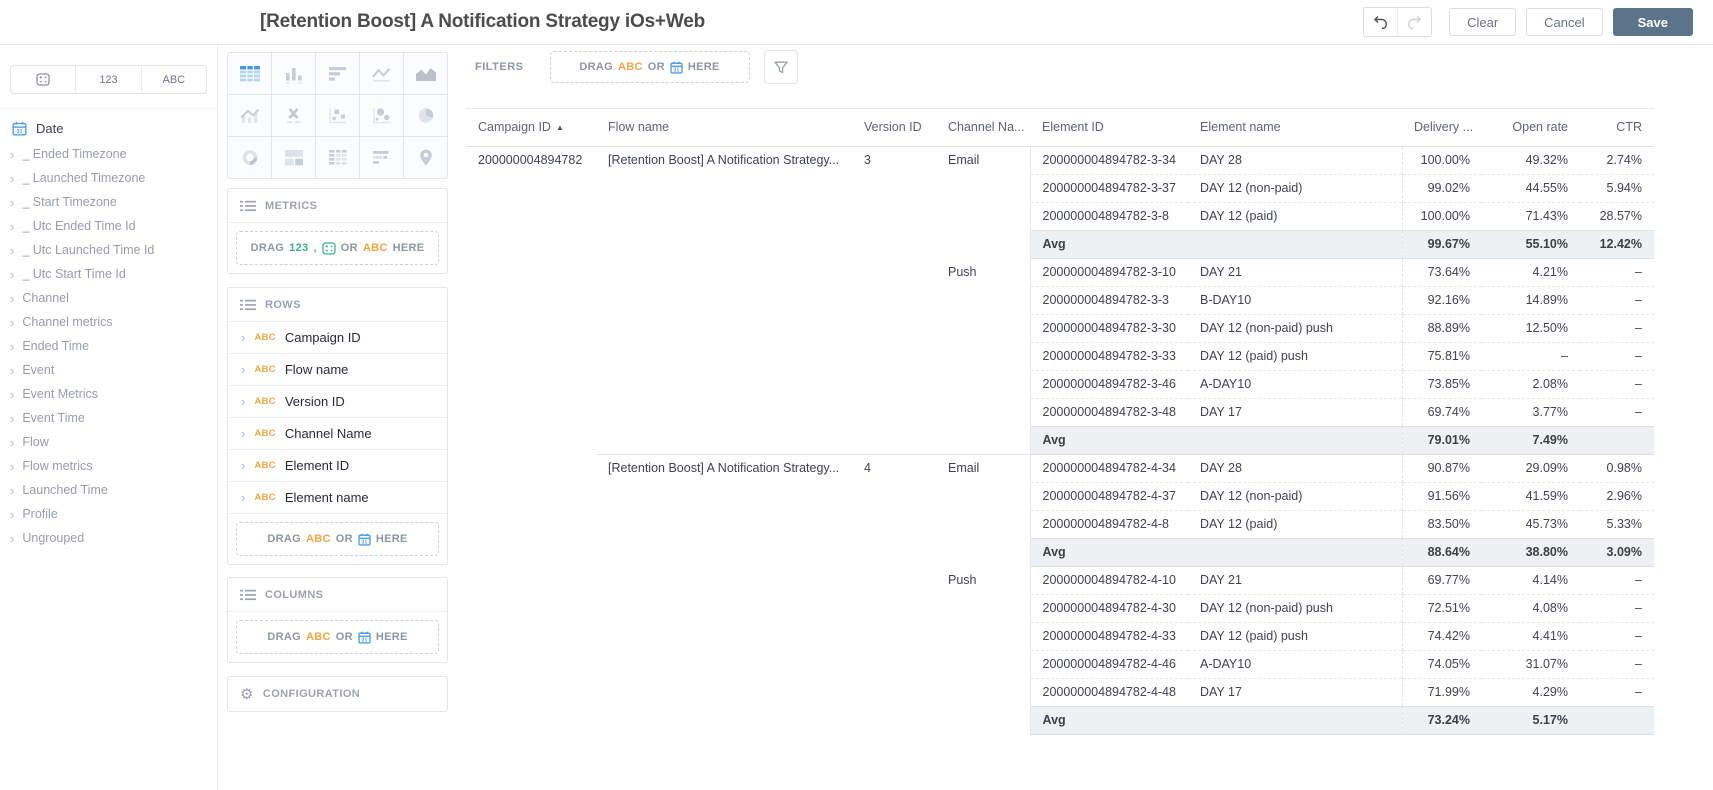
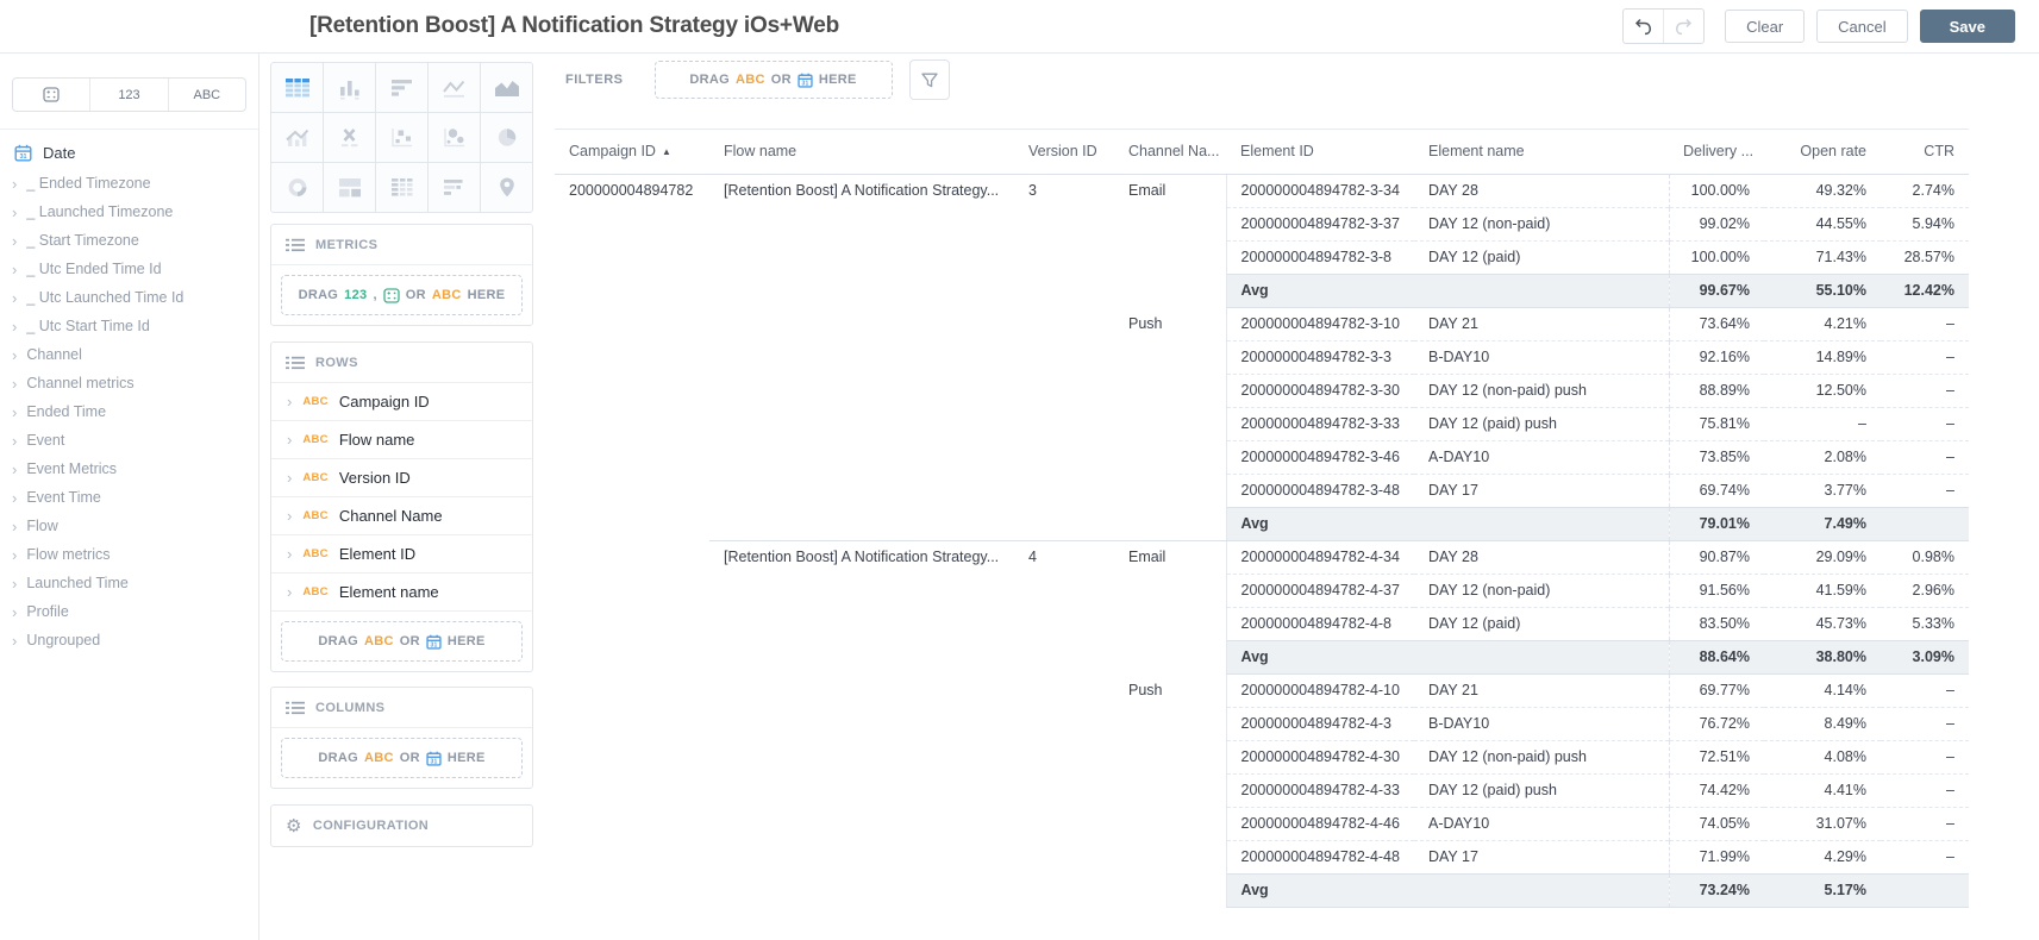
  [Retention Boost] A Notification Strategy iOs+Web
  Clear
  Cancel
  Save
  123
  ABC
  Date
  ›
  _ Ended Timezone
  ›
  _ Launched Timezone
  ›
  _ Start Timezone
  ›
  _ Utc Ended Time Id
  ›
  _ Utc Launched Time Id
  ›
  _ Utc Start Time Id
  ›
  Channel
  ›
  Channel metrics
  ›
  Ended Time
  ›
  Event
  ›
  Event Metrics
  ›
  Event Time
  ›
  Flow
  ›
  Flow metrics
  ›
  Launched Time
  ›
  Profile
  ›
  Ungrouped
  METRICS
  DRAG
  123
  ,
  OR
  ABC
  HERE
  ROWS
  ›
  ABC
  Campaign ID
  ›
  ABC
  Flow name
  ›
  ABC
  Version ID
  ›
  ABC
  Channel Name
  ›
  ABC
  Element ID
  ›
  ABC
  Element name
  DRAG
  ABC
  OR
  HERE
  COLUMNS
  DRAG
  ABC
  OR
  HERE
  ⚙
  CONFIGURATION
  FILTERS
  DRAG
  ABC
  OR
  HERE
  Campaign ID ▲	Flow name	Version ID	Channel Na...	Element ID	Element name	Delivery ...	Open rate	CTR
  200000004894782	[Retention Boost] A Notification Strategy...	3	Email	200000004894782-3-34	DAY 28	100.00%	49.32%	2.74%
  				200000004894782-3-37	DAY 12 (non-paid)	99.02%	44.55%	5.94%
  				200000004894782-3-8	DAY 12 (paid)	100.00%	71.43%	28.57%
  				Avg		99.67%	55.10%	12.42%
  			Push	200000004894782-3-10	DAY 21	73.64%	4.21%	–
  				200000004894782-3-3	B-DAY10	92.16%	14.89%	–
  				200000004894782-3-30	DAY 12 (non-paid) push	88.89%	12.50%	–
  				200000004894782-3-33	DAY 12 (paid) push	75.81%	–	–
  				200000004894782-3-46	A-DAY10	73.85%	2.08%	–
  				200000004894782-3-48	DAY 17	69.74%	3.77%	–
  				Avg		79.01%	7.49%
  	[Retention Boost] A Notification Strategy...	4	Email	200000004894782-4-34	DAY 28	90.87%	29.09%	0.98%
  				200000004894782-4-37	DAY 12 (non-paid)	91.56%	41.59%	2.96%
  				200000004894782-4-8	DAY 12 (paid)	83.50%	45.73%	5.33%
  				Avg		88.64%	38.80%	3.09%
  			Push	200000004894782-4-10	DAY 21	69.77%	4.14%	–
+ 				200000004894782-4-3	B-DAY10	76.72%	8.49%	–
  				200000004894782-4-30	DAY 12 (non-paid) push	72.51%	4.08%	–
  				200000004894782-4-33	DAY 12 (paid) push	74.42%	4.41%	–
  				200000004894782-4-46	A-DAY10	74.05%	31.07%	–
  				200000004894782-4-48	DAY 17	71.99%	4.29%	–
  				Avg		73.24%	5.17%
